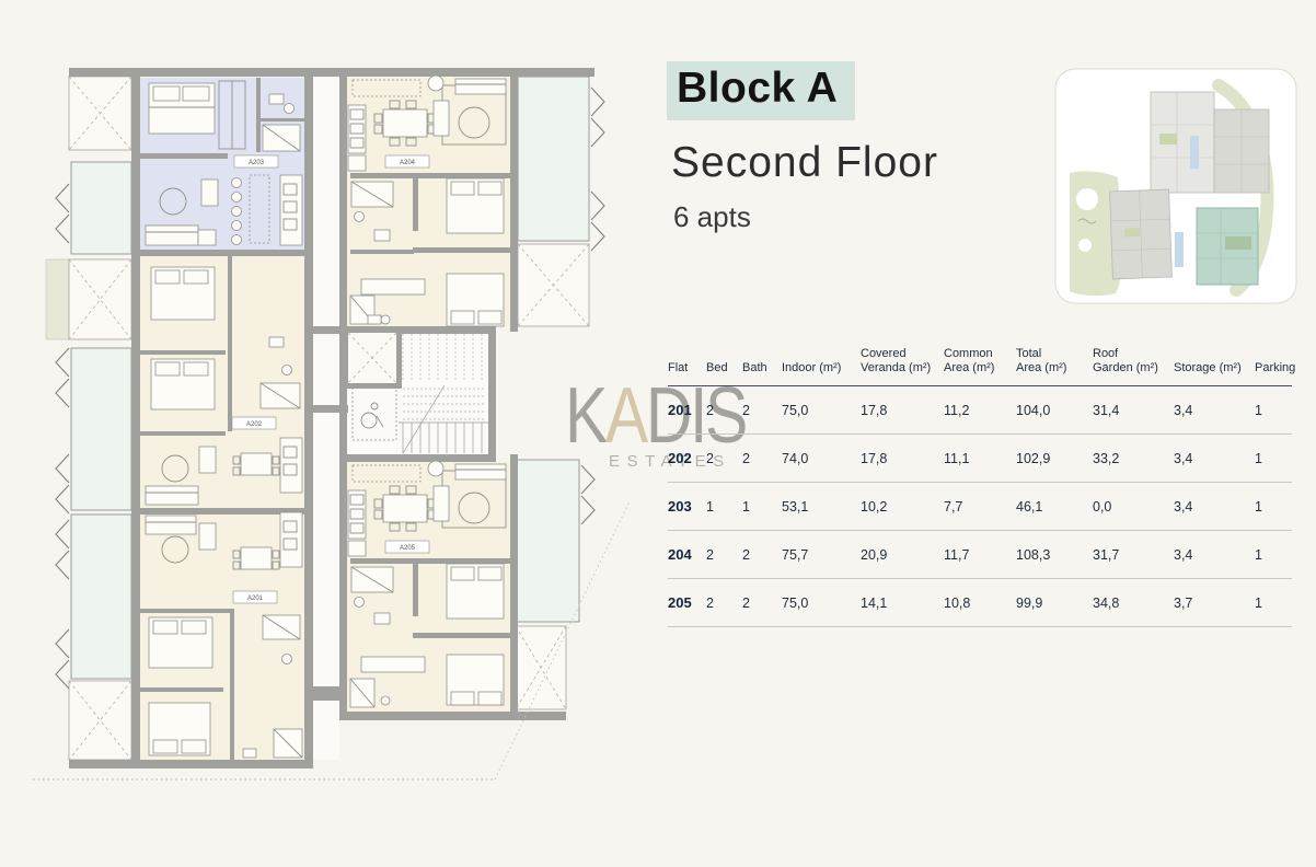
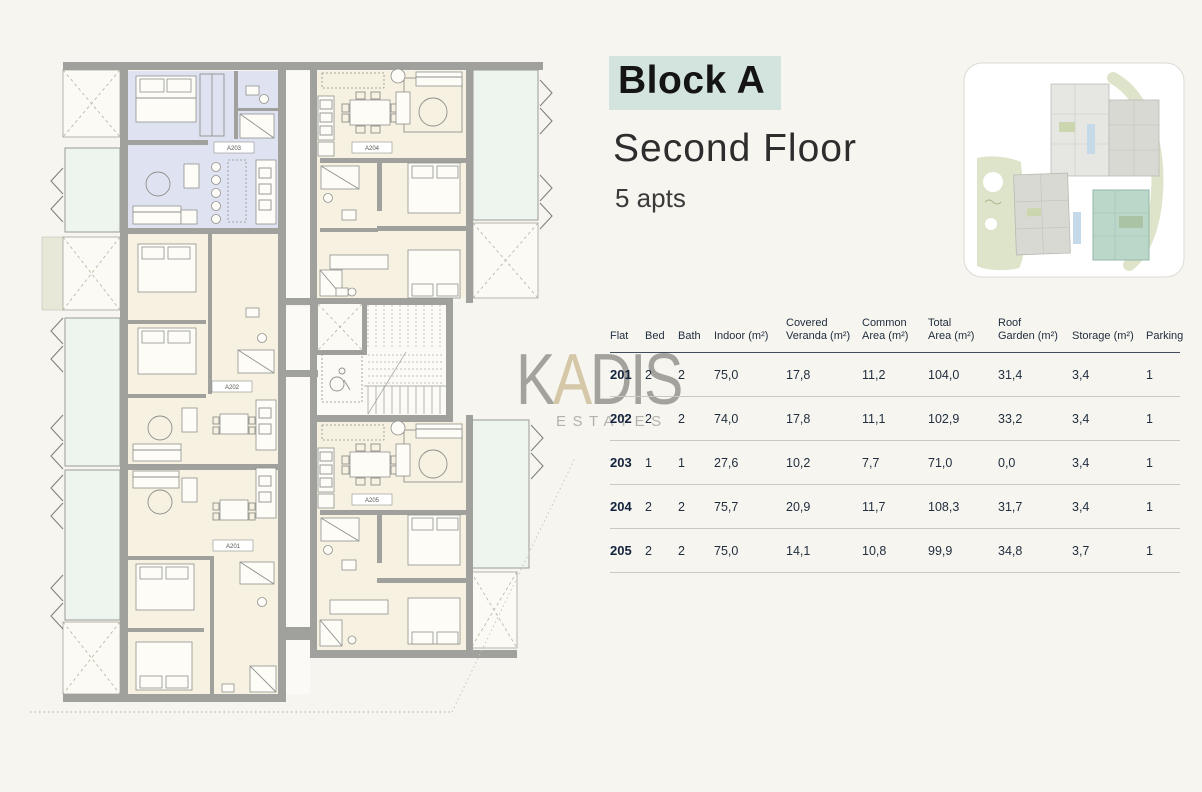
  KADIS
  ESTATES
  Block A
  Second Floor
- 6 apts
+ 5 apts
  Flat
  Bed
  Bath
  Indoor (m²)
  Covered
  Veranda (m²)
  Common
  Area (m²)
  Total
  Area (m²)
  Roof
  Garden (m²)
  Storage (m²)
  Parking
  201
  2
  2
  75,0
  17,8
  11,2
  104,0
  31,4
  3,4
  1
  202
  2
  2
  74,0
  17,8
  11,1
  102,9
  33,2
  3,4
  1
  203
  1
  1
- 53,1
+ 27,6
  10,2
  7,7
- 46,1
+ 71,0
  0,0
  3,4
  1
  204
  2
  2
  75,7
  20,9
  11,7
  108,3
  31,7
  3,4
  1
  205
  2
  2
  75,0
  14,1
  10,8
  99,9
  34,8
  3,7
  1
